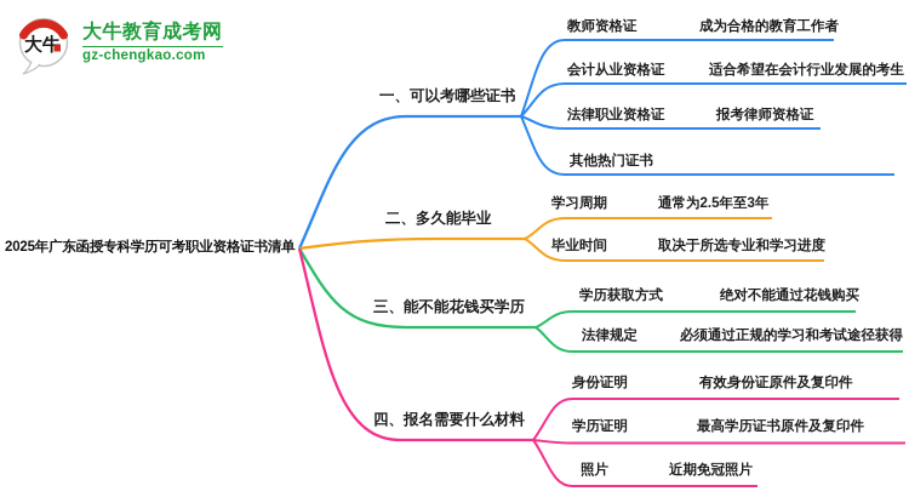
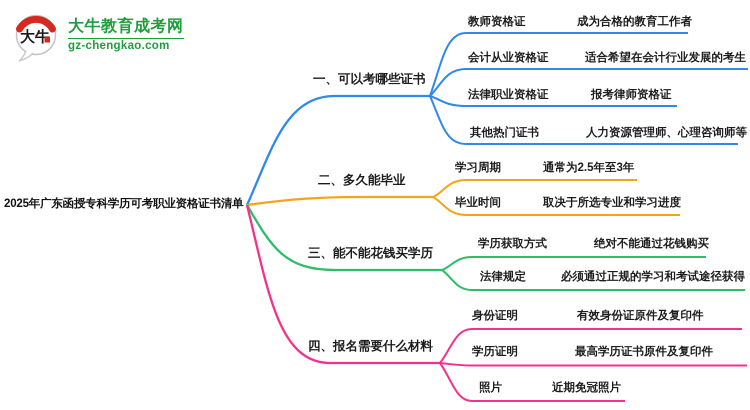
  大牛
  大牛教育成考网
  gz-chengkao.com
  2025年广东函授专科学历可考职业资格证书清单
  一、可以考哪些证书
  二、多久能毕业
  三、能不能花钱买学历
  四、报名需要什么材料
  教师资格证
  成为合格的教育工作者
  会计从业资格证
  适合希望在会计行业发展的考生
  法律职业资格证
  报考律师资格证
  其他热门证书
+ 人力资源管理师、心理咨询师等
  学习周期
  通常为2.5年至3年
  毕业时间
  取决于所选专业和学习进度
  学历获取方式
  绝对不能通过花钱购买
  法律规定
  必须通过正规的学习和考试途径获得
  身份证明
  有效身份证原件及复印件
  学历证明
  最高学历证书原件及复印件
  照片
  近期免冠照片
